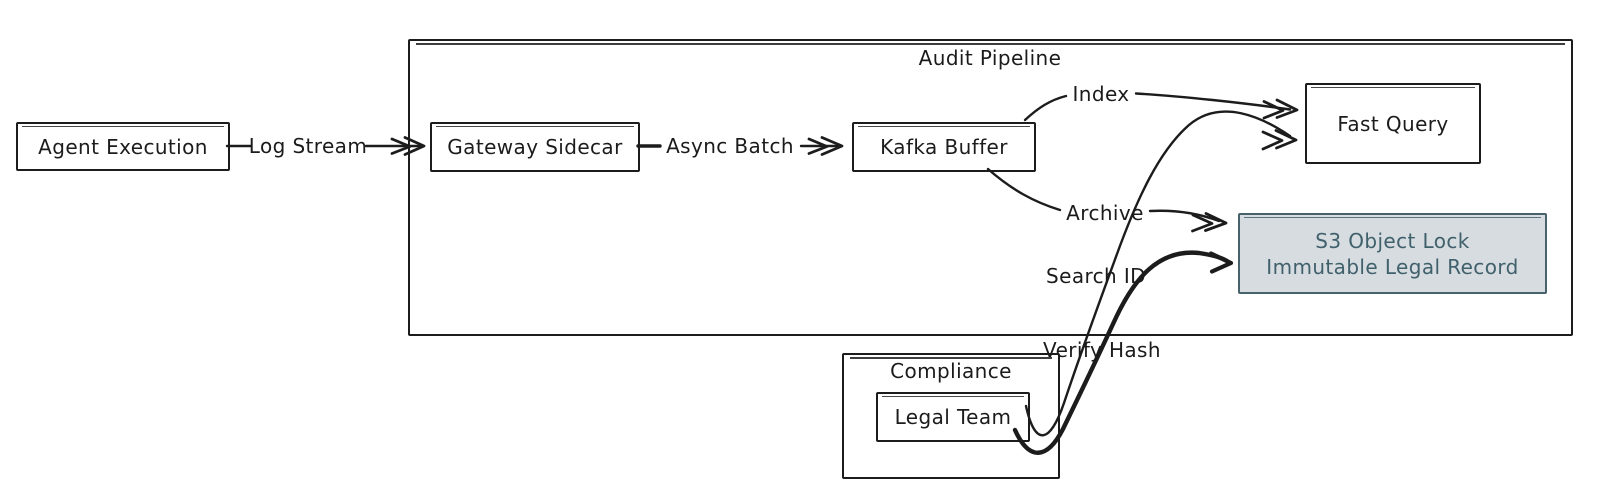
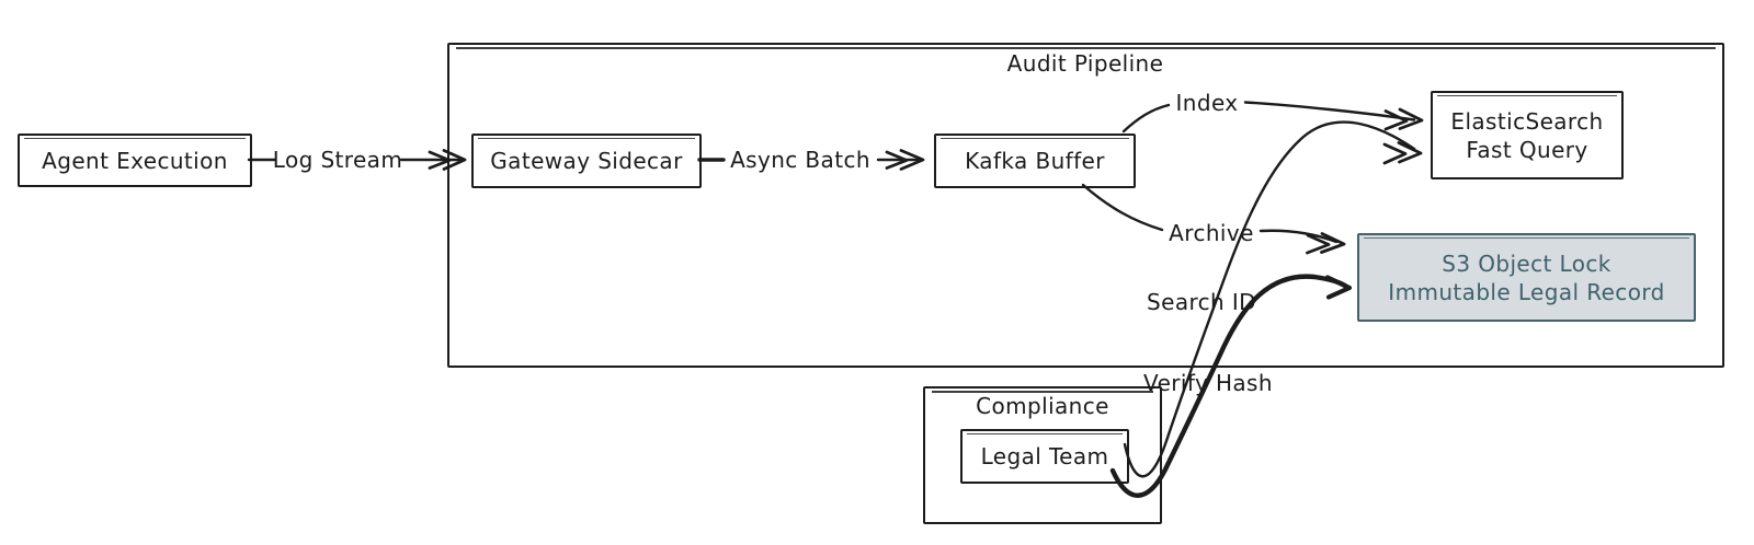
  Audit Pipeline
  Compliance
  Agent Execution
  Gateway Sidecar
  Kafka Buffer
+ ElasticSearch
  Fast Query
  S3 Object Lock
  Immutable Legal Record
  Legal Team
  Log Stream
  Async Batch
  Index
  Archive
  Search ID
  Verify Hash
